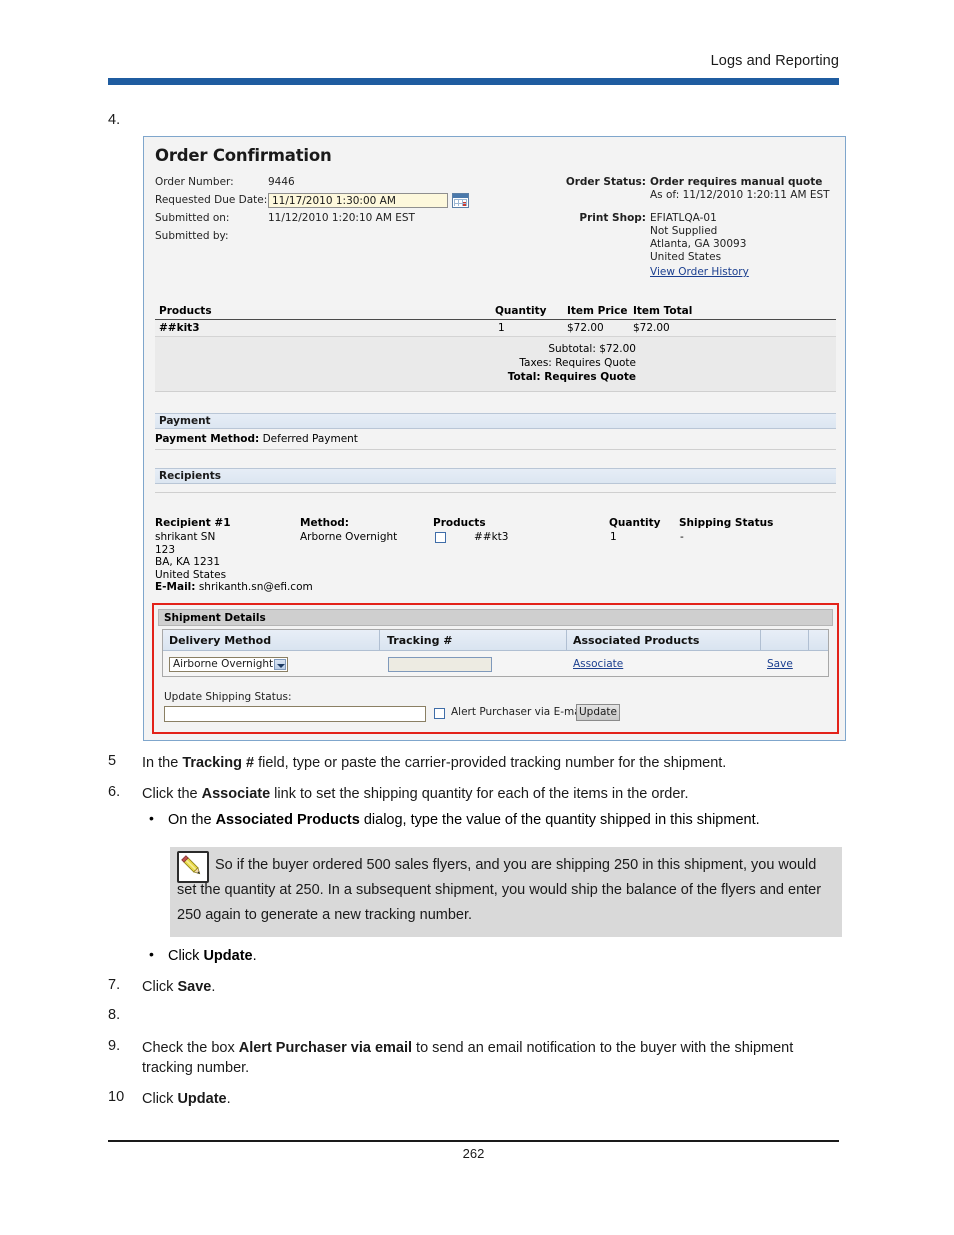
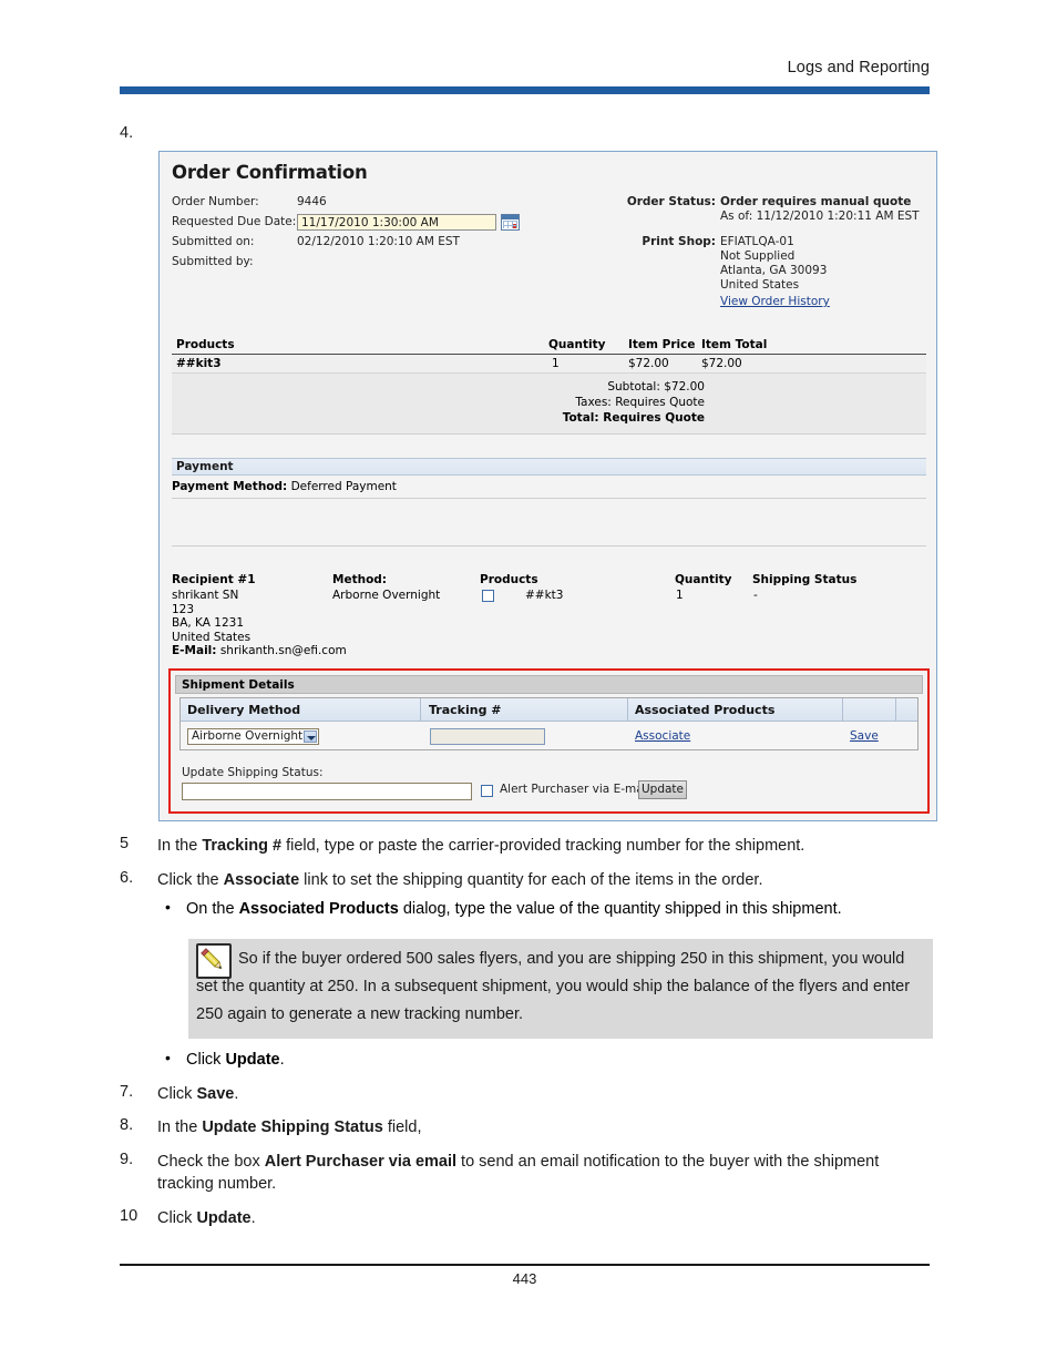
  Logs and Reporting
  4.
  Order Confirmation
  Order Number:
  9446
  Requested Due Date:
  11/17/2010 1:30:00 AM
  Submitted on:
- 11/12/2010 1:20:10 AM EST
+ 02/12/2010 1:20:10 AM EST
  Submitted by:
  Order Status:
  Order requires manual quote
  As of: 11/12/2010 1:20:11 AM EST
  Print Shop:
  EFIATLQA-01
  Not Supplied
  Atlanta, GA 30093
  United States
  View Order History
  Products
  Quantity
  Item Price
  Item Total
  ##kit3
  1
  $72.00
  $72.00
  Subtotal: $72.00
  Taxes: Requires Quote
  Total: Requires Quote
  Payment
  Payment Method: Deferred Payment
- Recipients
  Recipient #1
  Method:
  Products
  Quantity
  Shipping Status
  shrikant SN
  123
  BA, KA 1231
  United States
  E-Mail: shrikanth.sn@efi.com
  Arborne Overnight
  ##kt3
  1
  -
  Shipment Details
  Delivery Method
  Tracking #
  Associated Products
  Airborne Overnight
  Associate
  Save
  Update Shipping Status:
  Alert Purchaser via E-m
  Update
  5
  In the Tracking # field, type or paste the carrier-provided tracking number for the shipment.
  6.
  Click the Associate link to set the shipping quantity for each of the items in the order.
  •
  On the Associated Products dialog, type the value of the quantity shipped in this shipment.
  So if the buyer ordered 500 sales flyers, and you are shipping 250 in this shipment, you would set the quantity at 250. In a subsequent shipment, you would ship the balance of the flyers and enter 250 again to generate a new tracking number.
  •
  Click Update.
  7.
  Click Save.
  8.
+ In the Update Shipping Status field,
  9.
  Check the box Alert Purchaser via email to send an email notification to the buyer with the shipment tracking number.
  10
  Click Update.
- 262
+ 443
